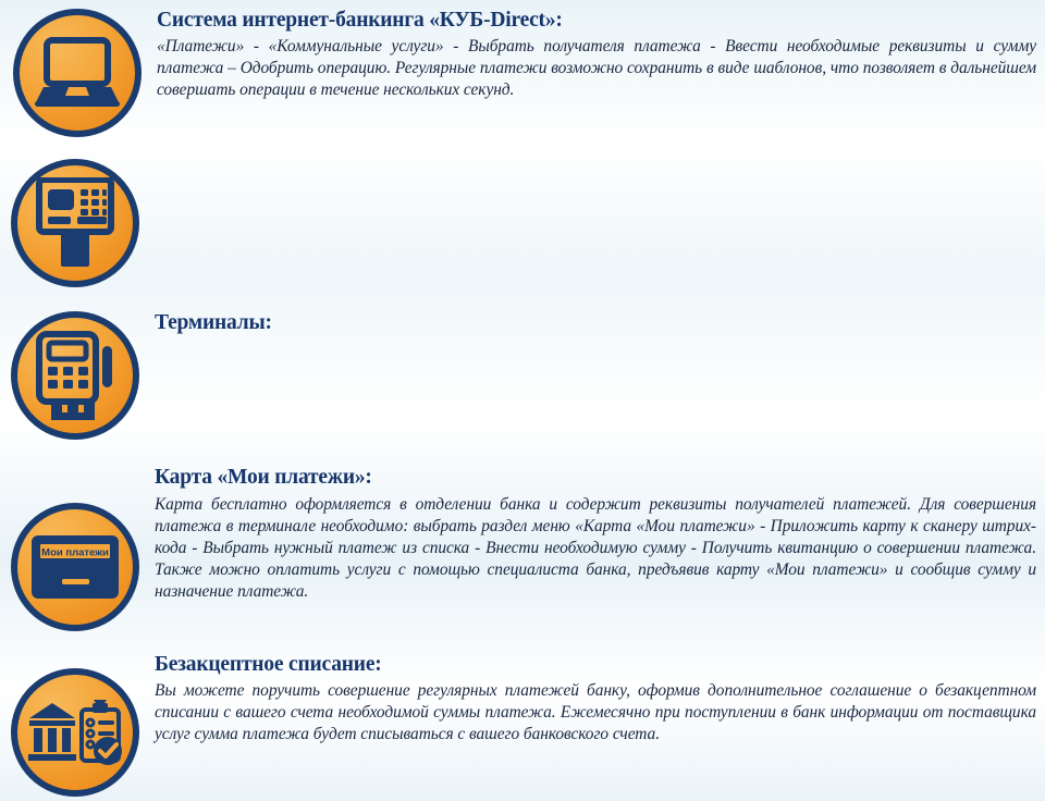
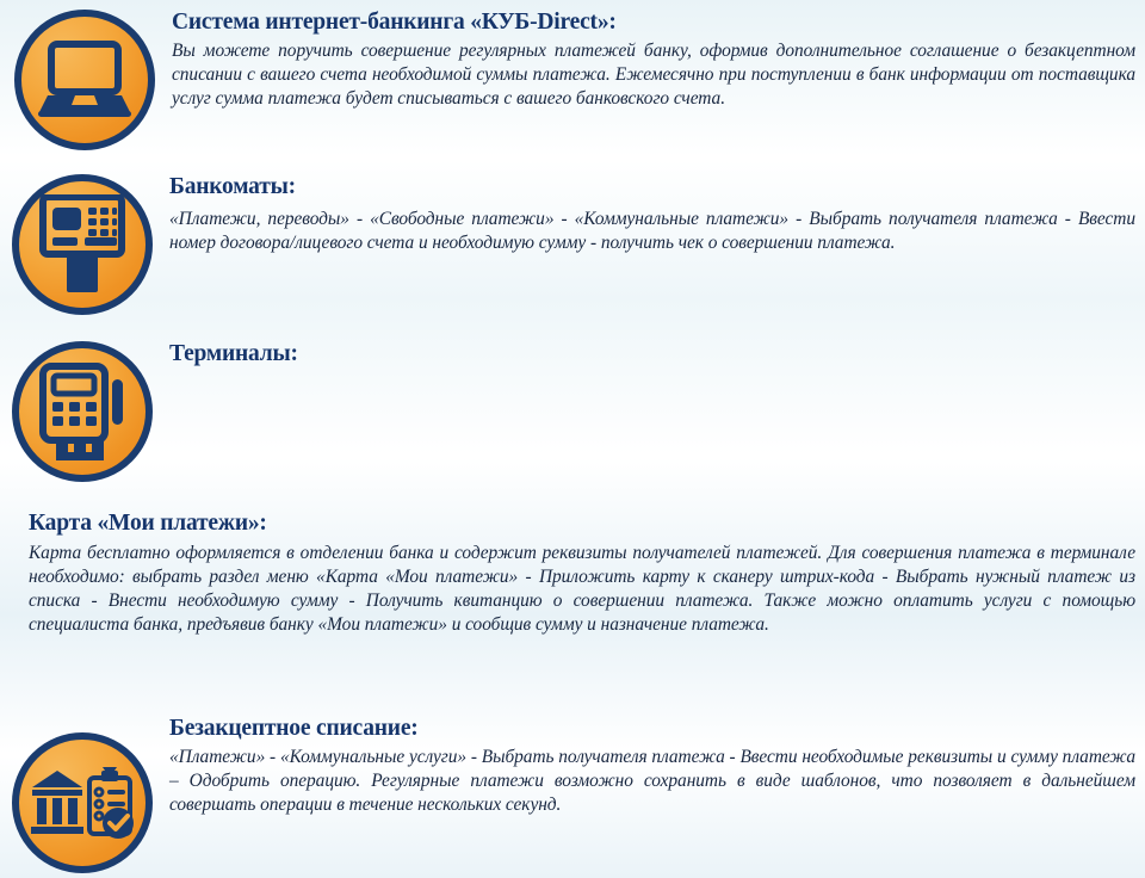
  Система интернет-банкинга «КУБ-Direct»:
- «Платежи» - «Коммунальные услуги» - Выбрать получателя платежа - Ввести необходимые реквизиты и сумму платежа – Одобрить операцию. Регулярные платежи возможно сохранить в виде шаблонов, что позволяет в дальнейшем совершать операции в течение нескольких секунд.
+ Вы можете поручить совершение регулярных платежей банку, оформив дополнительное соглашение о безакцептном списании с вашего счета необходимой суммы платежа. Ежемесячно при поступлении в банк информации от поставщика услуг сумма платежа будет списываться с вашего банковского счета.
+ Банкоматы:
+ «Платежи, переводы» - «Свободные платежи» - «Коммунальные платежи» - Выбрать получателя платежа - Ввести номер договора/лицевого счета и необходимую сумму - получить чек о совершении платежа.
  Терминалы:
- Мои платежи
  Карта «Мои платежи»:
- Карта бесплатно оформляется в отделении банка и содержит реквизиты получателей платежей. Для совершения платежа в терминале необходимо: выбрать раздел меню «Карта «Мои платежи» - Приложить карту к сканеру штрих-кода - Выбрать нужный платеж из списка - Внести необходимую сумму - Получить квитанцию о совершении платежа. Также можно оплатить услуги с помощью специалиста банка, предъявив карту «Мои платежи» и сообщив сумму и назначение платежа.
+ Карта бесплатно оформляется в отделении банка и содержит реквизиты получателей платежей. Для совершения платежа в терминале необходимо: выбрать раздел меню «Карта «Мои платежи» - Приложить карту к сканеру штрих-кода - Выбрать нужный платеж из списка - Внести необходимую сумму - Получить квитанцию о совершении платежа. Также можно оплатить услуги с помощью специалиста банка, предъявив банку «Мои платежи» и сообщив сумму и назначение платежа.
  Безакцептное списание:
- Вы можете поручить совершение регулярных платежей банку, оформив дополнительное соглашение о безакцептном списании с вашего счета необходимой суммы платежа. Ежемесячно при поступлении в банк информации от поставщика услуг сумма платежа будет списываться с вашего банковского счета.
+ «Платежи» - «Коммунальные услуги» - Выбрать получателя платежа - Ввести необходимые реквизиты и сумму платежа – Одобрить операцию. Регулярные платежи возможно сохранить в виде шаблонов, что позволяет в дальнейшем совершать операции в течение нескольких секунд.
